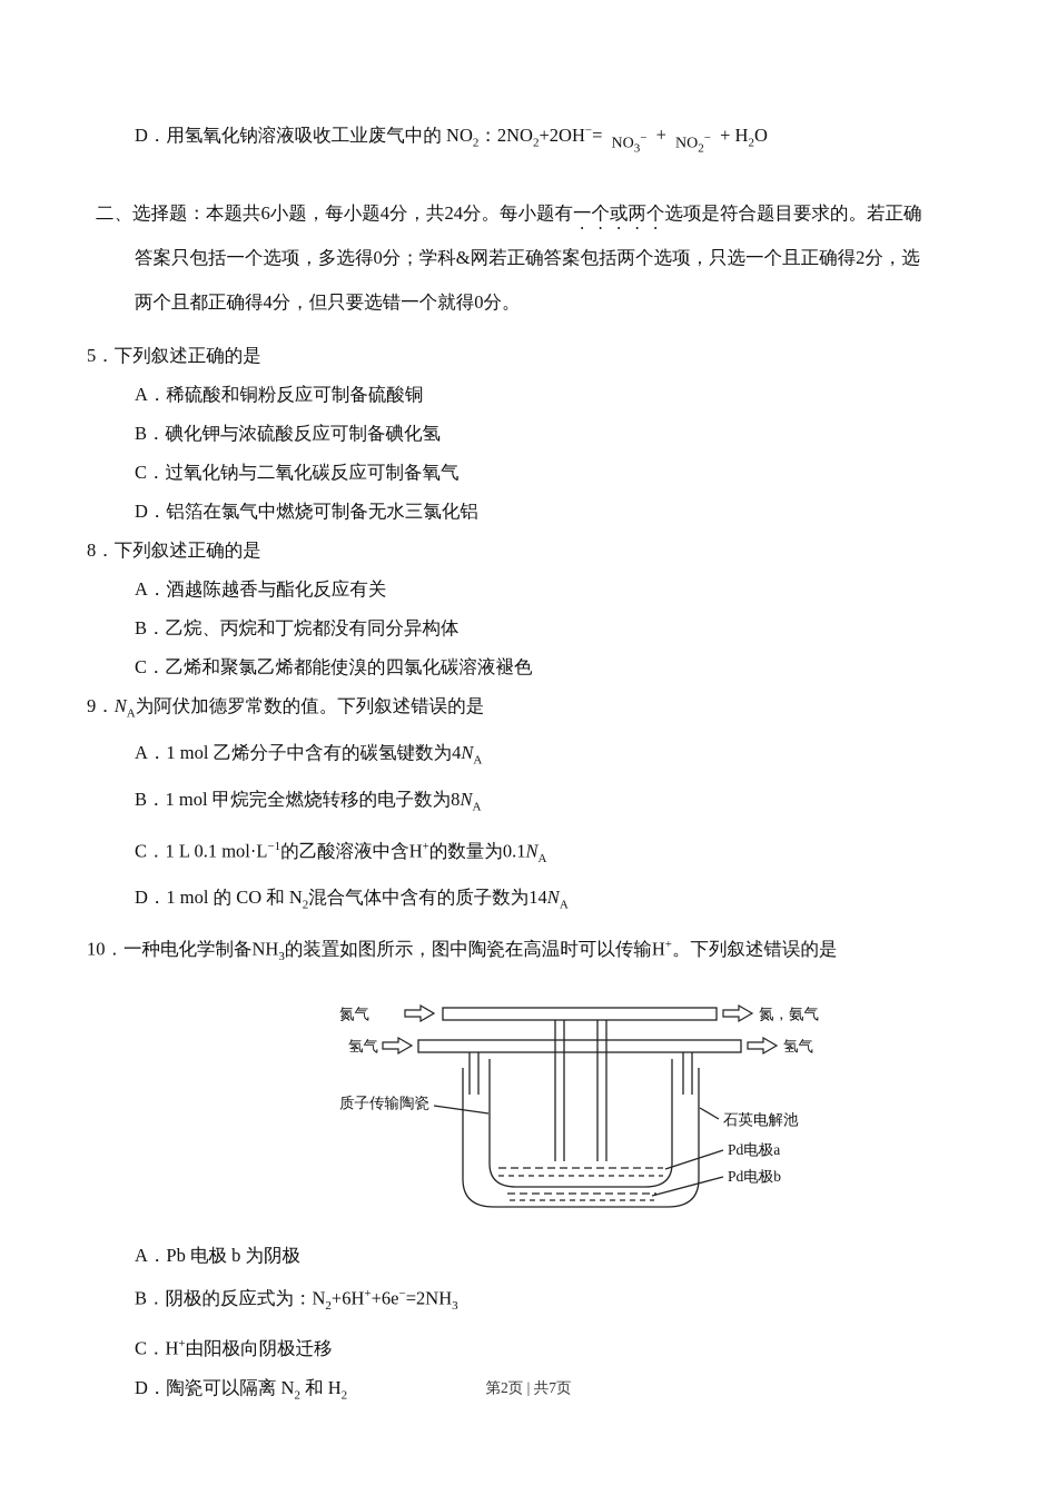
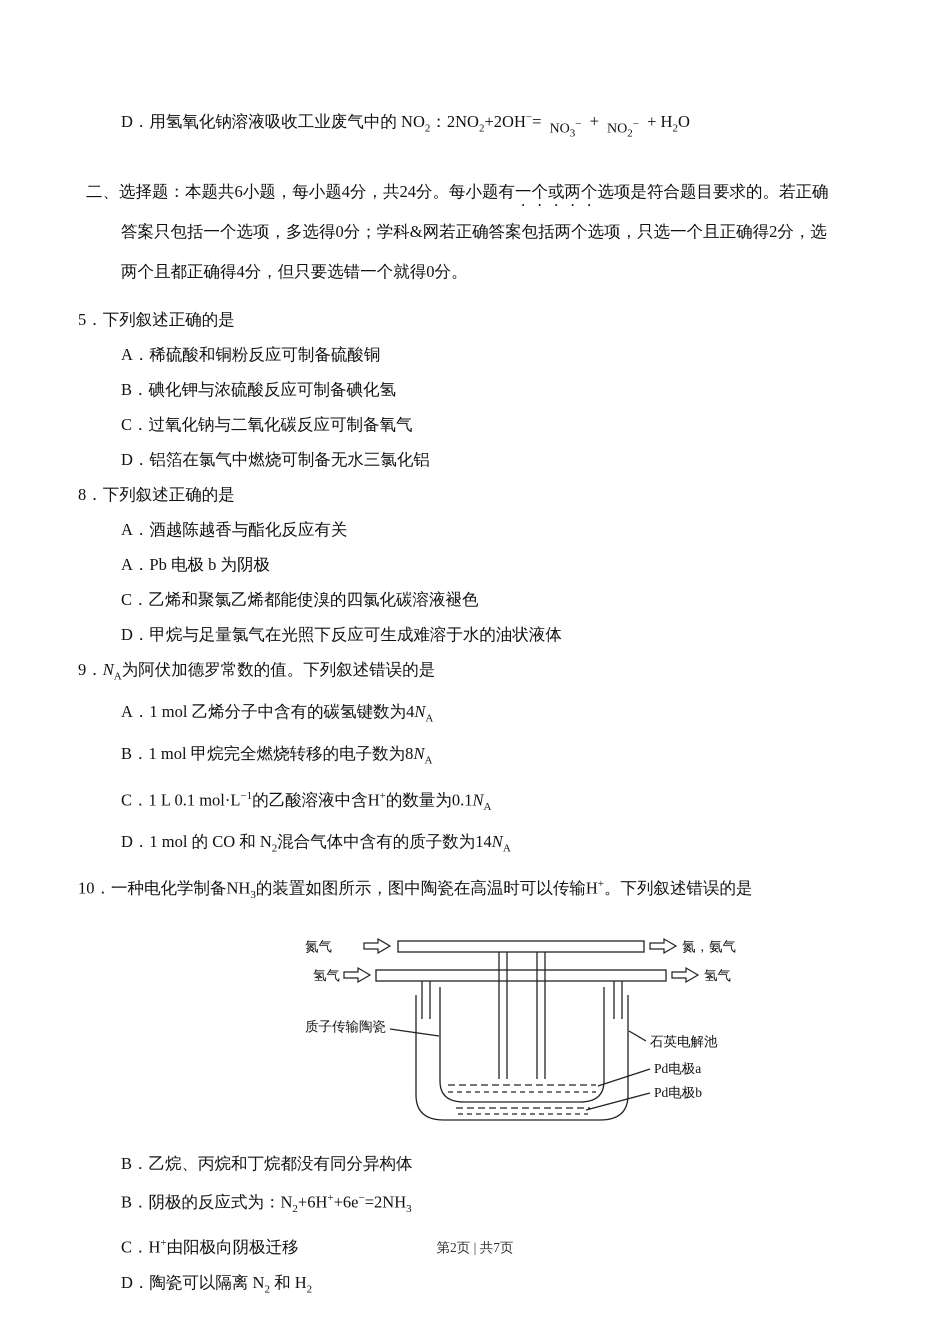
  D．用氢氧化钠溶液吸收工业废气中的 NO2：2NO2+2OH−= NO3− + NO2− + H2O
  二、选择题：本题共6小题，每小题4分，共24分。每小题有一个或两个选项是符合题目要求的。若正确
  答案只包括一个选项，多选得0分；学科&网若正确答案包括两个选项，只选一个且正确得2分，选
  两个且都正确得4分，但只要选错一个就得0分。
  5．下列叙述正确的是
  A．稀硫酸和铜粉反应可制备硫酸铜
  B．碘化钾与浓硫酸反应可制备碘化氢
  C．过氧化钠与二氧化碳反应可制备氧气
  D．铝箔在氯气中燃烧可制备无水三氯化铝
  8．下列叙述正确的是
  A．酒越陈越香与酯化反应有关
- B．乙烷、丙烷和丁烷都没有同分异构体
+ A．Pb 电极 b 为阴极
  C．乙烯和聚氯乙烯都能使溴的四氯化碳溶液褪色
+ D．甲烷与足量氯气在光照下反应可生成难溶于水的油状液体
  9．NA为阿伏加德罗常数的值。下列叙述错误的是
  A．1 mol 乙烯分子中含有的碳氢键数为4NA
  B．1 mol 甲烷完全燃烧转移的电子数为8NA
  C．1 L 0.1 mol·L−1的乙酸溶液中含H+的数量为0.1NA
  D．1 mol 的 CO 和 N2混合气体中含有的质子数为14NA
  10．一种电化学制备NH3的装置如图所示，图中陶瓷在高温时可以传输H+。下列叙述错误的是
  氮气
  氮，氨气
  氢气
  氢气
  质子传输陶瓷
  石英电解池
  Pd电极a
  Pd电极b
- A．Pb 电极 b 为阴极
+ B．乙烷、丙烷和丁烷都没有同分异构体
  B．阴极的反应式为：N2+6H++6e−=2NH3
  C．H+由阳极向阴极迁移
  D．陶瓷可以隔离 N2 和 H2
  第2页 | 共7页
